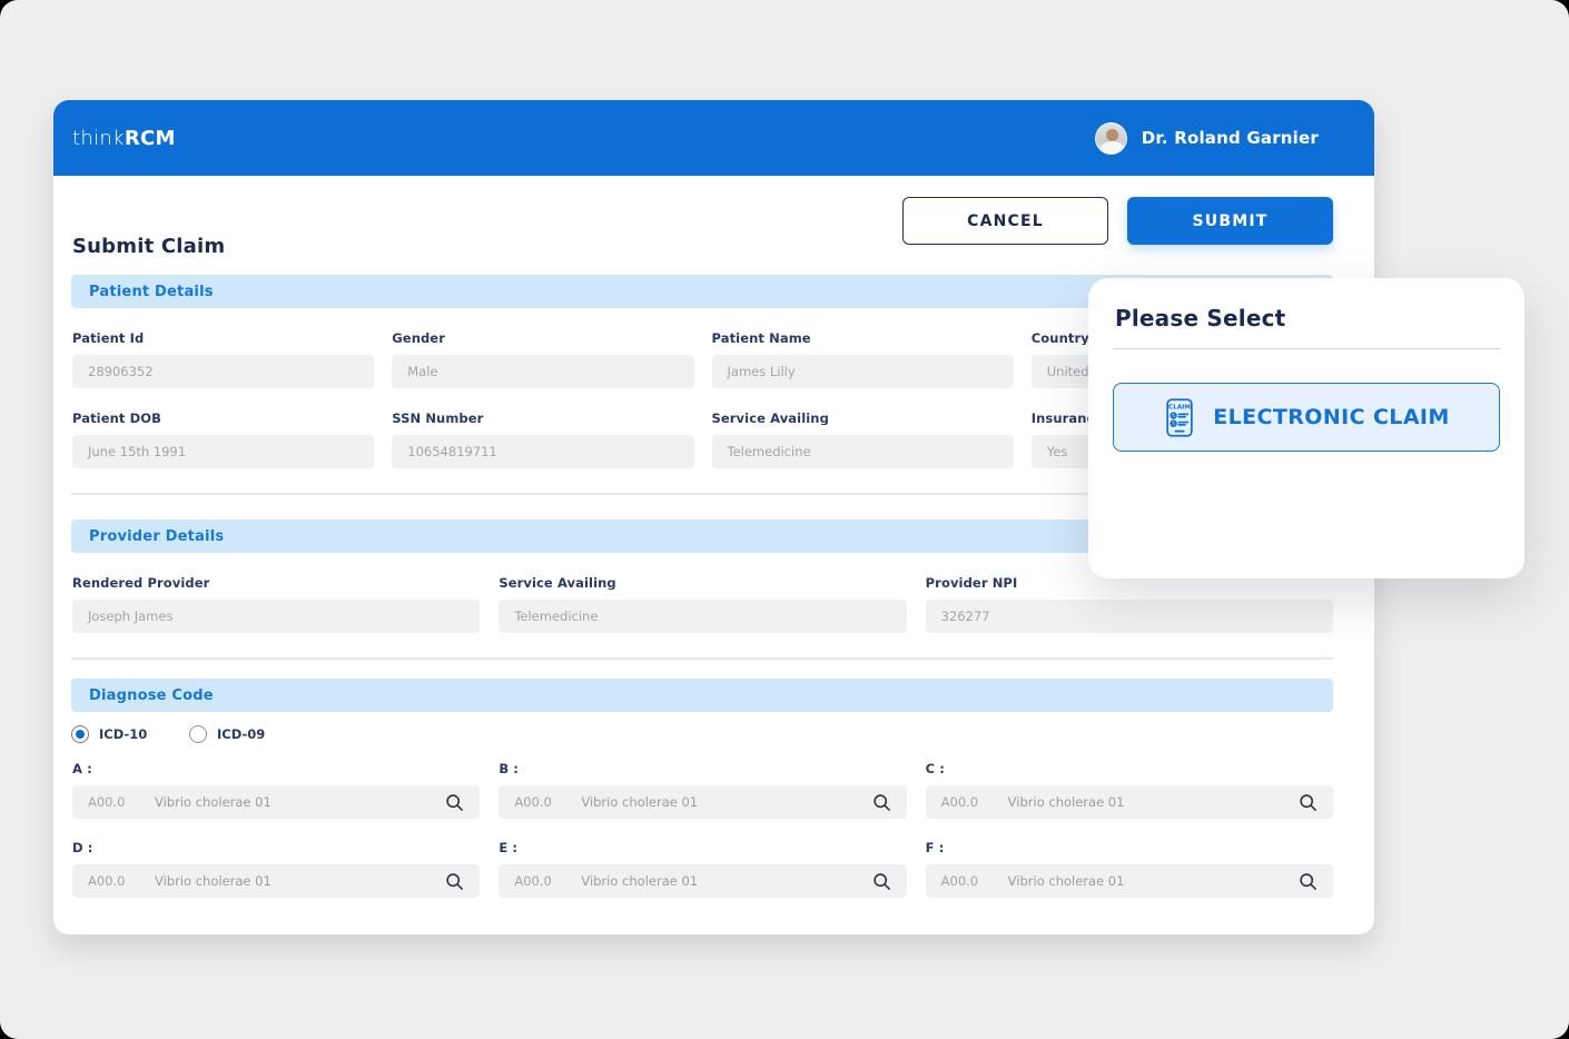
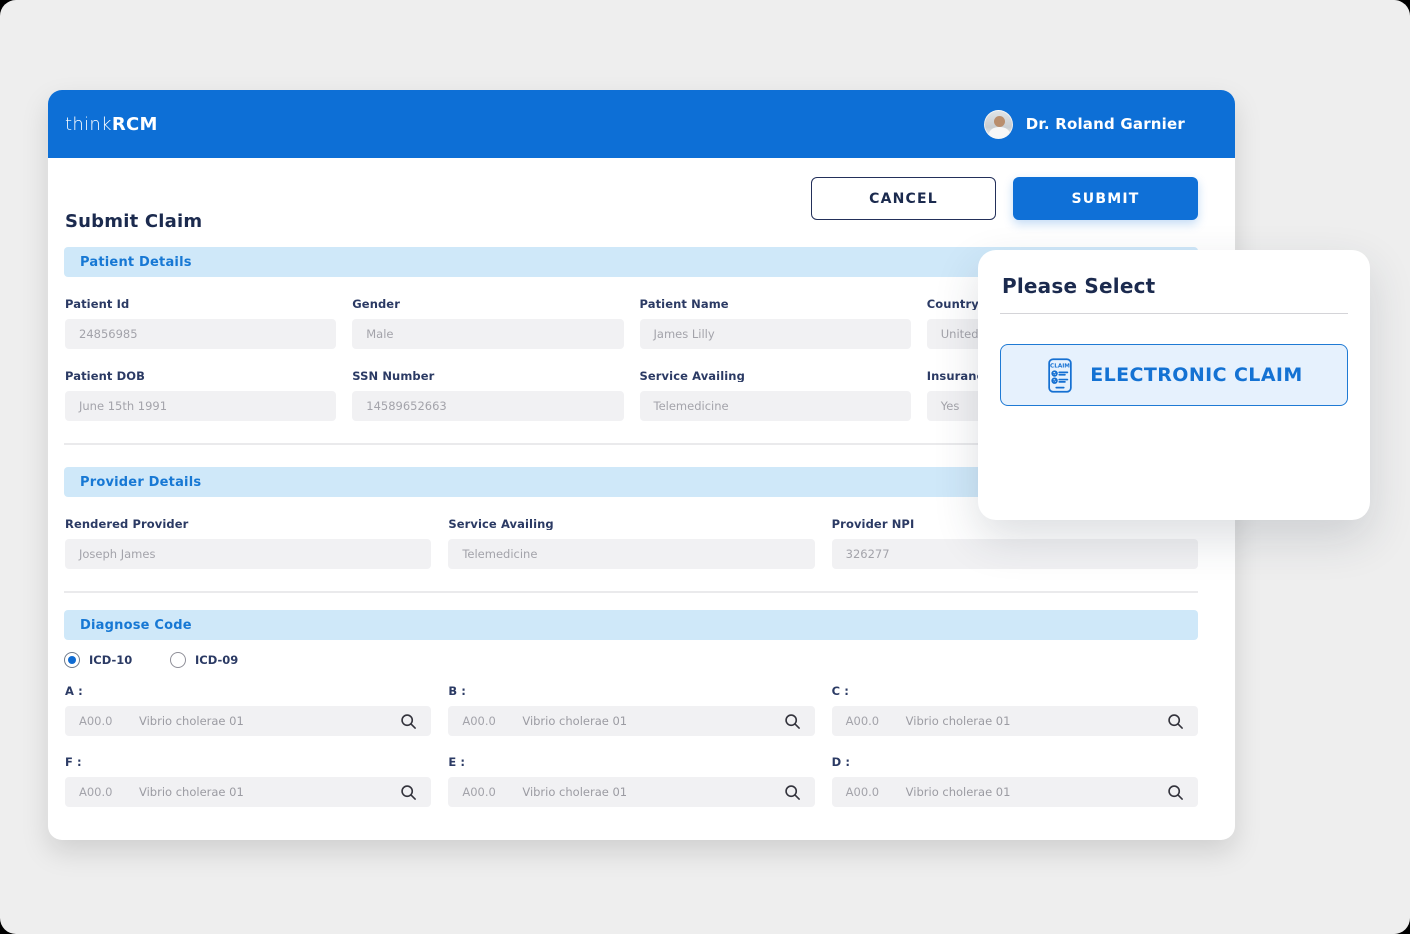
  thinkRCM
  Dr. Roland Garnier
  CANCEL
  SUBMIT
  Submit Claim
  Patient Details
  Patient Id
  Gender
  Patient Name
  Country
- 28906352
+ 24856985
  Male
  James Lilly
  United
  Patient DOB
  SSN Number
  Service Availing
  Insuran
  June 15th 1991
- 10654819711
+ 14589652663
  Telemedicine
  Yes
  Provider Details
  Rendered Provider
  Service Availing
  Provider NPI
  Joseph James
  Telemedicine
  326277
  Diagnose Code
  ICD-10
  ICD-09
  A :
  B :
  C :
  A00.0
  Vibrio cholerae 01
  A00.0
  Vibrio cholerae 01
  A00.0
  Vibrio cholerae 01
- D :
+ F :
  E :
- F :
+ D :
  A00.0
  Vibrio cholerae 01
  A00.0
  Vibrio cholerae 01
  A00.0
  Vibrio cholerae 01
  Please Select
  ELECTRONIC CLAIM
